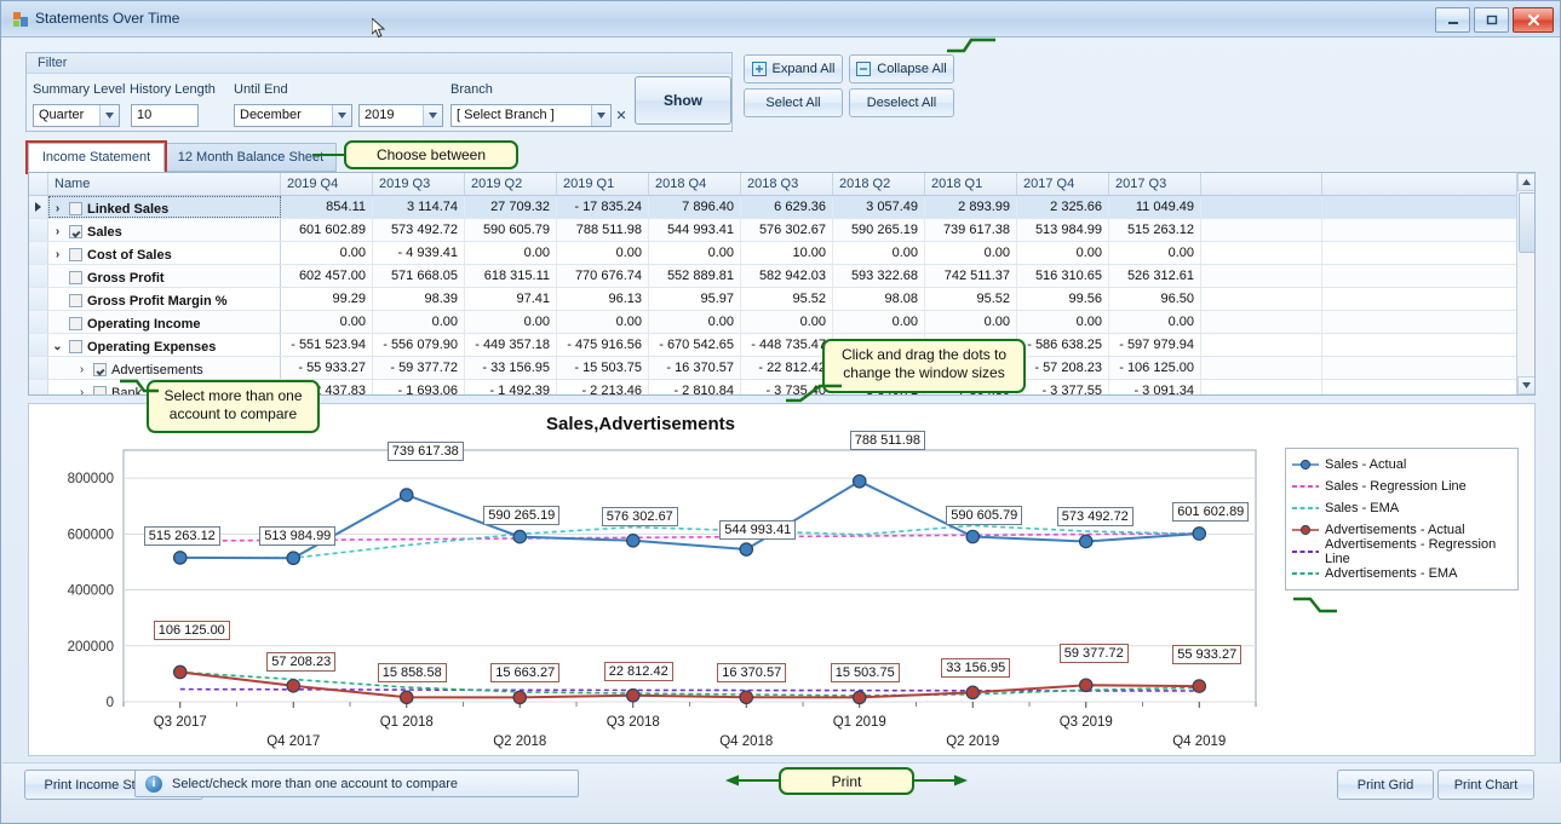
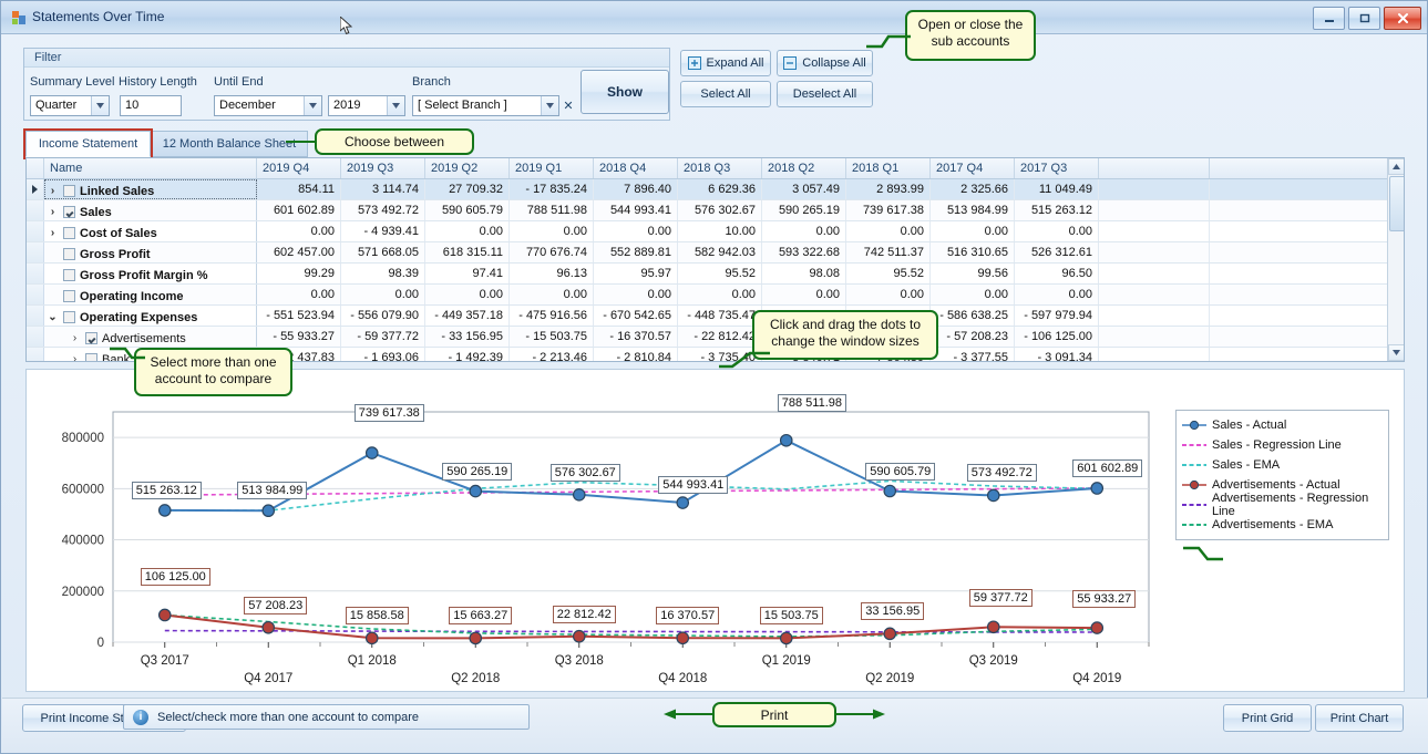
  Statements Over Time
  Filter
  Summary Level
  Quarter
  History Length
  10
  Until End
  December
  2019
  Branch
  [ Select Branch ]
  ✕
  Show
  Expand All
  Collapse All
  Select All
  Deselect All
  Income Statement
  12 Month Balance Sheet
  Name
  2019 Q4
  2019 Q3
  2019 Q2
  2019 Q1
  2018 Q4
  2018 Q3
  2018 Q2
  2018 Q1
  2017 Q4
  2017 Q3
  ›
  Linked Sales
  854.11
  3 114.74
  27 709.32
  - 17 835.24
  7 896.40
  6 629.36
  3 057.49
  2 893.99
  2 325.66
  11 049.49
  ›
  Sales
  601 602.89
  573 492.72
  590 605.79
  788 511.98
  544 993.41
  576 302.67
  590 265.19
  739 617.38
  513 984.99
  515 263.12
  ›
  Cost of Sales
  0.00
  - 4 939.41
  0.00
  0.00
  0.00
  10.00
  0.00
  0.00
  0.00
  0.00
  Gross Profit
  602 457.00
  571 668.05
  618 315.11
  770 676.74
  552 889.81
  582 942.03
  593 322.68
  742 511.37
  516 310.65
  526 312.61
  Gross Profit Margin %
  99.29
  98.39
  97.41
  96.13
  95.97
  95.52
  98.08
  95.52
  99.56
  96.50
  Operating Income
  0.00
  0.00
  0.00
  0.00
  0.00
  0.00
  0.00
  0.00
  0.00
  0.00
  ⌄
  Operating Expenses
  - 551 523.94
  - 556 079.90
  - 449 357.18
  - 475 916.56
  - 670 542.65
  - 448 735.4
  - 586 638.25
  - 597 979.94
  ›
  Advertisements
  - 55 933.27
  - 59 377.72
  - 33 156.95
  - 15 503.75
  - 16 370.57
  - 22 812.4
  - 57 208.23
  - 106 125.00
  ›
  Bank
  437.83
  - 1 693.06
  - 1 492.39
  - 2 213.46
  - 2 810.84
  - 3 735.0
  - 3 377.55
  - 3 091.34
- Sales,Advertisements
  0
  200000
  400000
  600000
  800000
  Q3 2017
  Q4 2017
  Q1 2018
  Q2 2018
  Q3 2018
  Q4 2018
  Q1 2019
  Q2 2019
  Q3 2019
  Q4 2019
  515 263.12
  513 984.99
  739 617.38
  590 265.19
  576 302.67
  544 993.41
  788 511.98
  590 605.79
  573 492.72
  601 602.89
  106 125.00
  57 208.23
  15 858.58
  15 663.27
  22 812.42
  16 370.57
  15 503.75
  33 156.95
  59 377.72
  55 933.27
  Sales - Actual
  Sales - Regression Line
  Sales - EMA
  Advertisements - Actual
  Advertisements - Regression Line
  Advertisements - EMA
+ Open or close the
+ sub accounts
  Choose between
  Click and drag the dots to
  change the window sizes
  Select more than one
  account to compare
  i
  Select/check more than one account to compare
  Print Grid
  Print Chart
  Print
